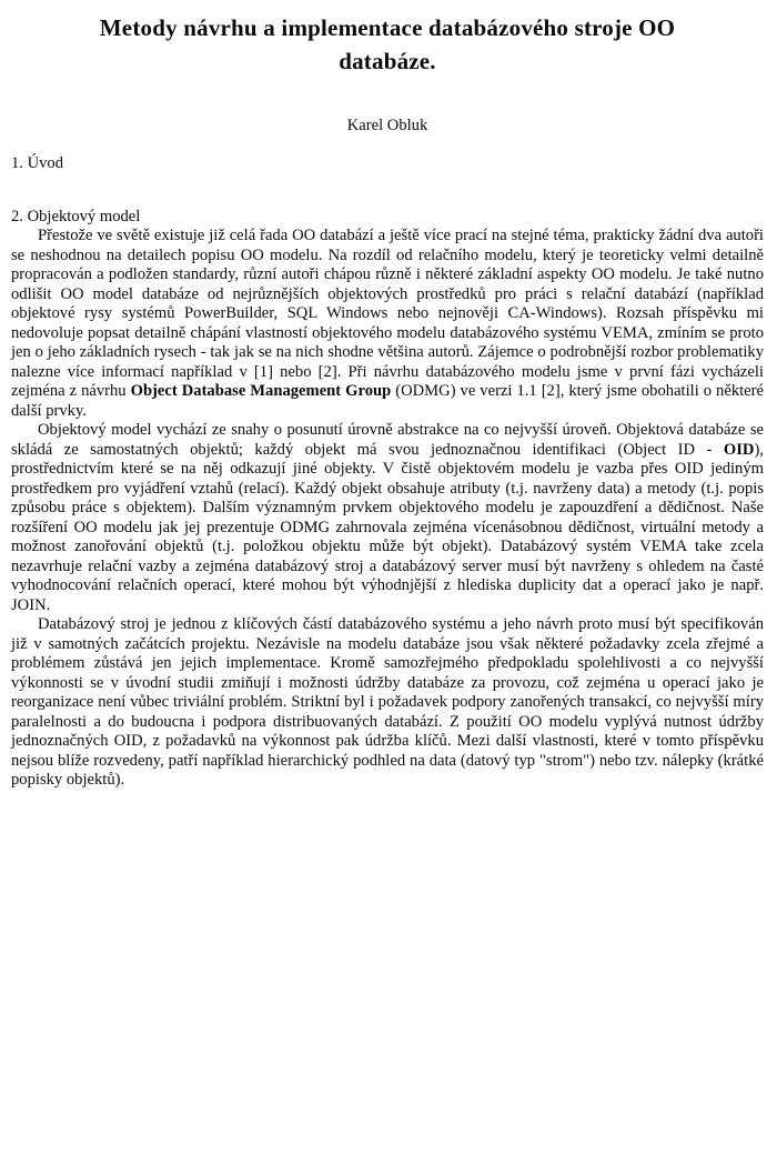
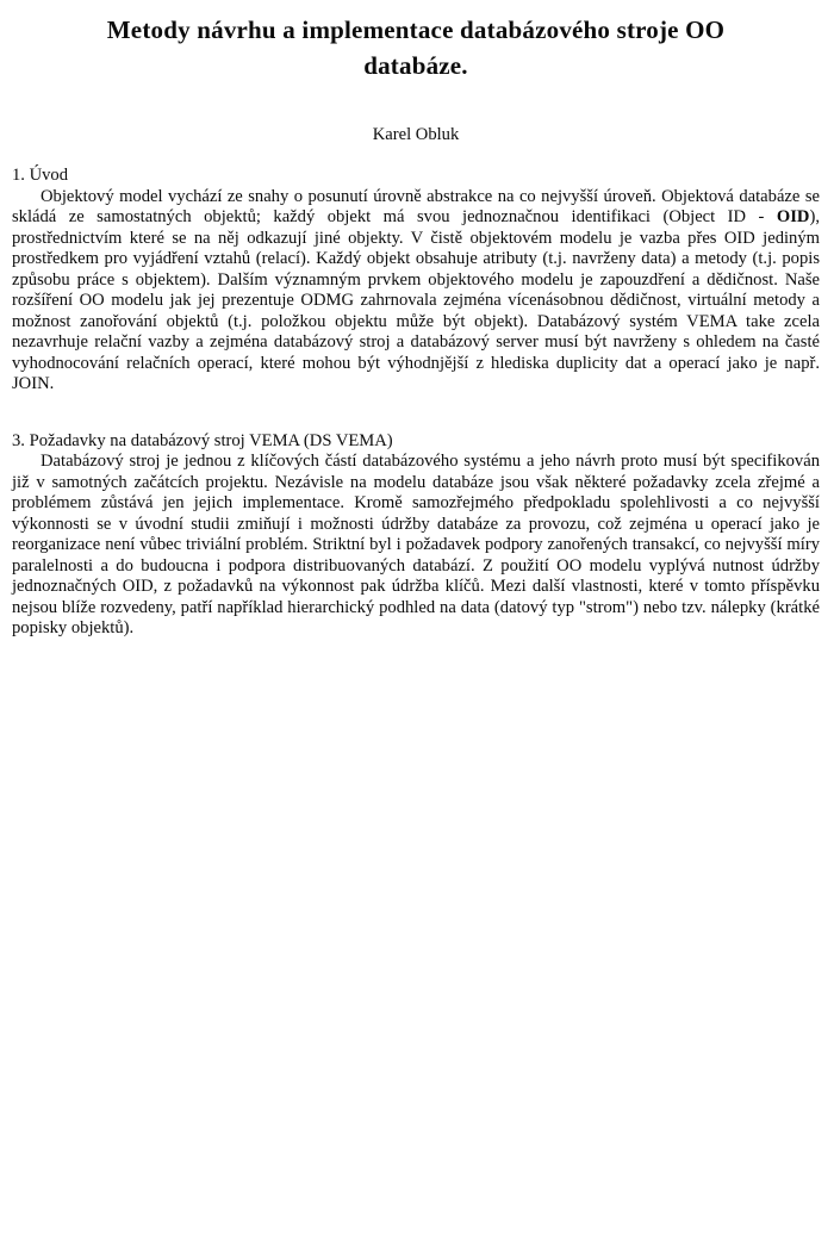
  Metody návrhu a implementace databázového stroje OO databáze.
  Karel Obluk
  1. Úvod
- 2. Objektový model
- Přestože ve světě existuje již celá řada OO databází a ještě více prací na stejné téma, prakticky žádní dva autoři se neshodnou na detailech popisu OO modelu. Na rozdíl od relačního modelu, který je teoreticky velmi detailně propracován a podložen standardy, různí autoři chápou různě i některé základní aspekty OO modelu. Je také nutno odlišit OO model databáze od nejrůznějších objektových prostředků pro práci s relační databází (například objektové rysy systémů PowerBuilder, SQL Windows nebo nejnověji CA-Windows). Rozsah příspěvku mi nedovoluje popsat detailně chápání vlastností objektového modelu databázového systému VEMA, zmíním se proto jen o jeho základních rysech - tak jak se na nich shodne většina autorů. Zájemce o podrobnější rozbor problematiky nalezne více informací například v [1] nebo [2]. Při návrhu databázového modelu jsme v první fázi vycházeli zejména z návrhu Object Database Management Group (ODMG) ve verzi 1.1 [2], který jsme obohatili o některé další prvky.
  Objektový model vychází ze snahy o posunutí úrovně abstrakce na co nejvyšší úroveň. Objektová databáze se skládá ze samostatných objektů; každý objekt má svou jednoznačnou identifikaci (Object ID - OID), prostřednictvím které se na něj odkazují jiné objekty. V čistě objektovém modelu je vazba přes OID jediným prostředkem pro vyjádření vztahů (relací). Každý objekt obsahuje atributy (t.j. navrženy data) a metody (t.j. popis způsobu práce s objektem). Dalším významným prvkem objektového modelu je zapouzdření a dědičnost. Naše rozšíření OO modelu jak jej prezentuje ODMG zahrnovala zejména vícenásobnou dědičnost, virtuální metody a možnost zanořování objektů (t.j. položkou objektu může být objekt). Databázový systém VEMA take zcela nezavrhuje relační vazby a zejména databázový stroj a databázový server musí být navrženy s ohledem na časté vyhodnocování relačních operací, které mohou být výhodnjější z hlediska duplicity dat a operací jako je např. JOIN.
+ 3. Požadavky na databázový stroj VEMA (DS VEMA)
  Databázový stroj je jednou z klíčových částí databázového systému a jeho návrh proto musí být specifikován již v samotných začátcích projektu. Nezávisle na modelu databáze jsou však některé požadavky zcela zřejmé a problémem zůstává jen jejich implementace. Kromě samozřejmého předpokladu spolehlivosti a co nejvyšší výkonnosti se v úvodní studii zmiňují i možnosti údržby databáze za provozu, což zejména u operací jako je reorganizace není vůbec triviální problém. Striktní byl i požadavek podpory zanořených transakcí, co nejvyšší míry paralelnosti a do budoucna i podpora distribuovaných databází. Z použití OO modelu vyplývá nutnost údržby jednoznačných OID, z požadavků na výkonnost pak údržba klíčů. Mezi další vlastnosti, které v tomto příspěvku nejsou blíže rozvedeny, patří například hierarchický podhled na data (datový typ "strom") nebo tzv. nálepky (krátké popisky objektů).
